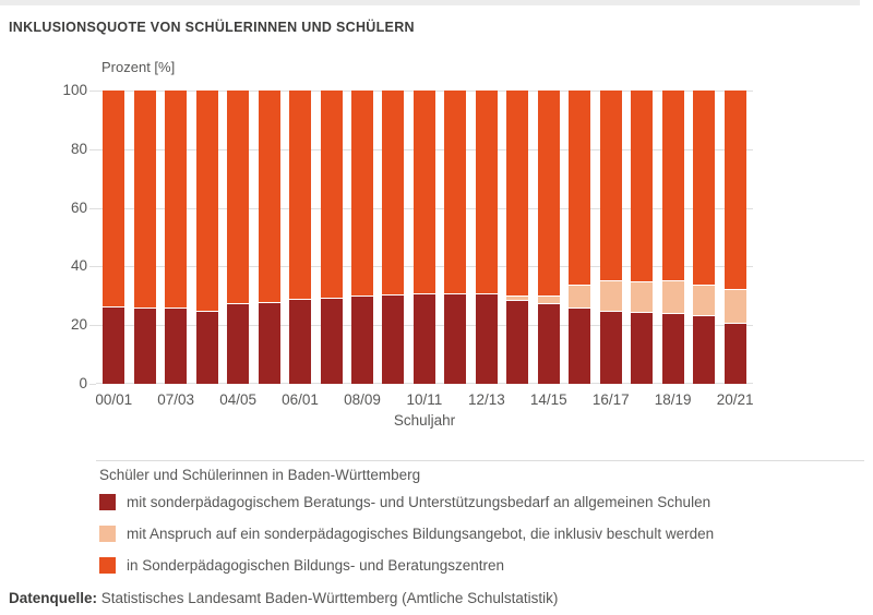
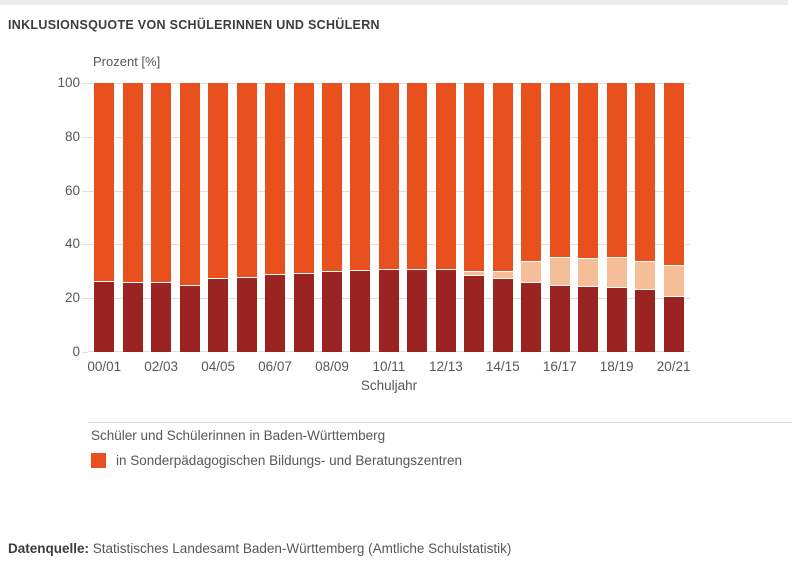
  INKLUSIONSQUOTE VON SCHÜLERINNEN UND SCHÜLERN
  Prozent [%]
  0
  20
  40
  60
  80
  100
  00/01
- 07/03
+ 02/03
  04/05
- 06/01
+ 06/07
  08/09
  10/11
  12/13
  14/15
  16/17
  18/19
  20/21
  Schuljahr
  Schüler und Schülerinnen in Baden-Württemberg
- mit sonderpädagogischem Beratungs- und Unterstützungsbedarf an allgemeinen Schulen
- mit Anspruch auf ein sonderpädagogisches Bildungsangebot, die inklusiv beschult werden
  in Sonderpädagogischen Bildungs- und Beratungszentren
  Datenquelle: Statistisches Landesamt Baden-Württemberg (Amtliche Schulstatistik)
